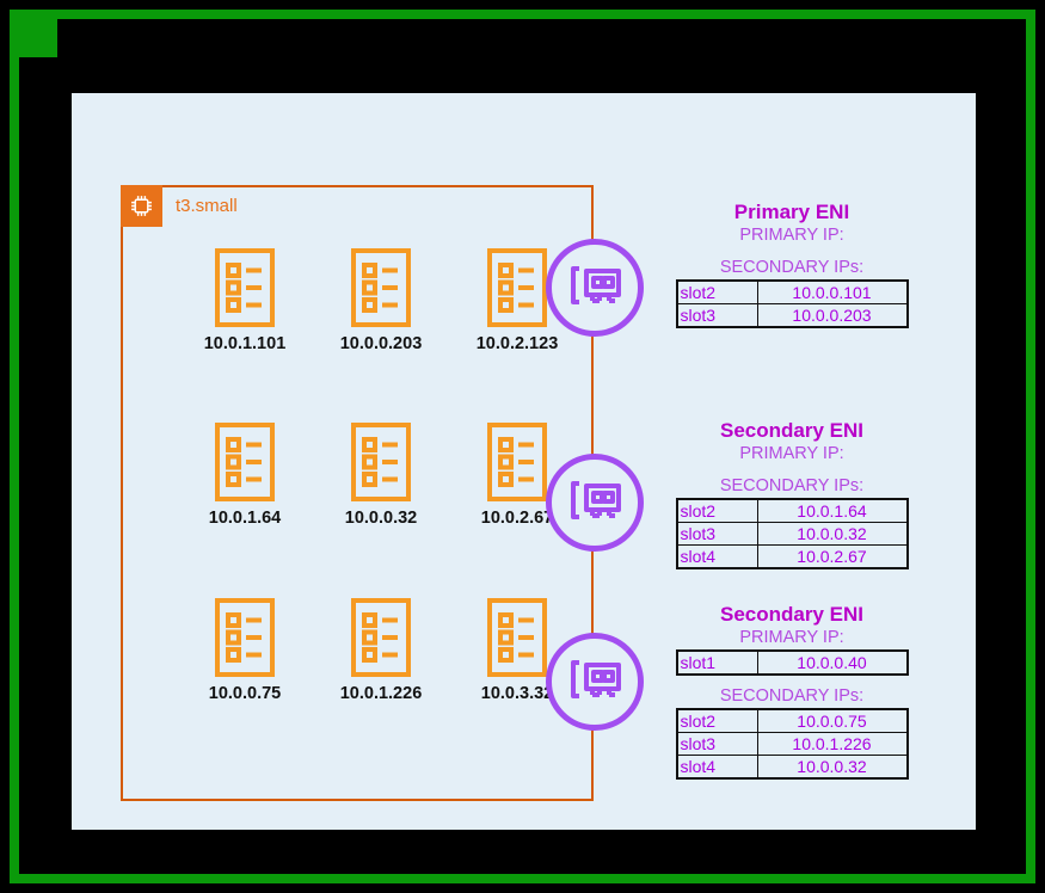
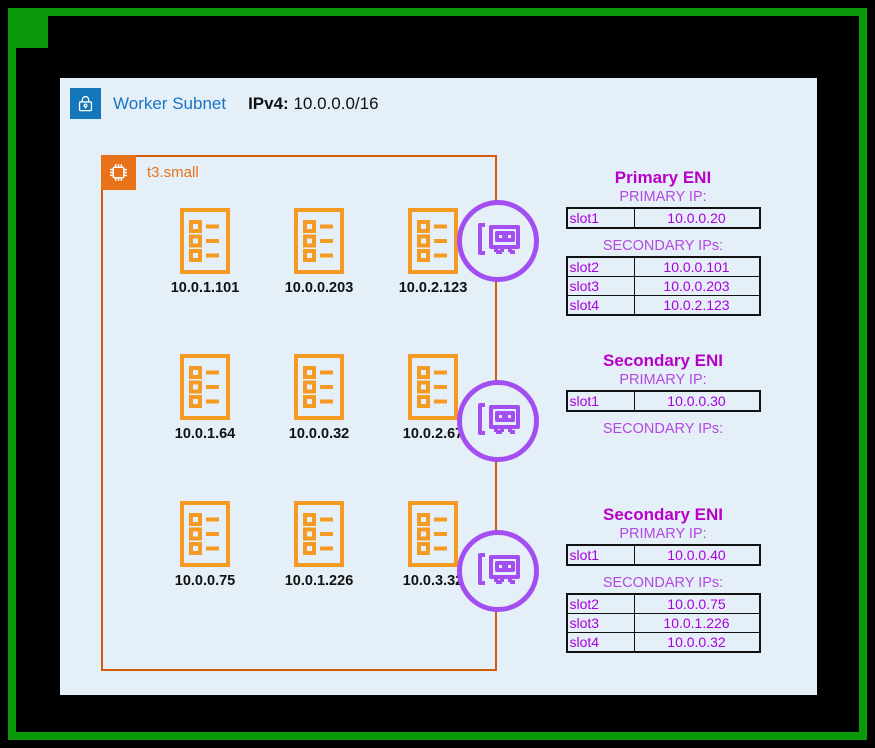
+ Worker Subnet
+ IPv4: 10.0.0.0/16
  t3.small
  10.0.1.101
  10.0.0.203
  10.0.2.123
  10.0.1.64
  10.0.0.32
  10.0.2.6
  10.0.0.75
  10.0.1.226
  10.0.3.3
  Primary ENI
  PRIMARY IP:
+ slot1	10.0.0.20
  SECONDARY IPs:
  slot2	10.0.0.101
  slot3	10.0.0.203
+ slot4	10.0.2.123
  Secondary ENI
  PRIMARY IP:
+ slot1	10.0.0.30
  SECONDARY IPs:
- slot2	10.0.1.64
- slot3	10.0.0.32
- slot4	10.0.2.67
  Secondary ENI
  PRIMARY IP:
  slot1	10.0.0.40
  SECONDARY IPs:
  slot2	10.0.0.75
  slot3	10.0.1.226
  slot4	10.0.0.32
